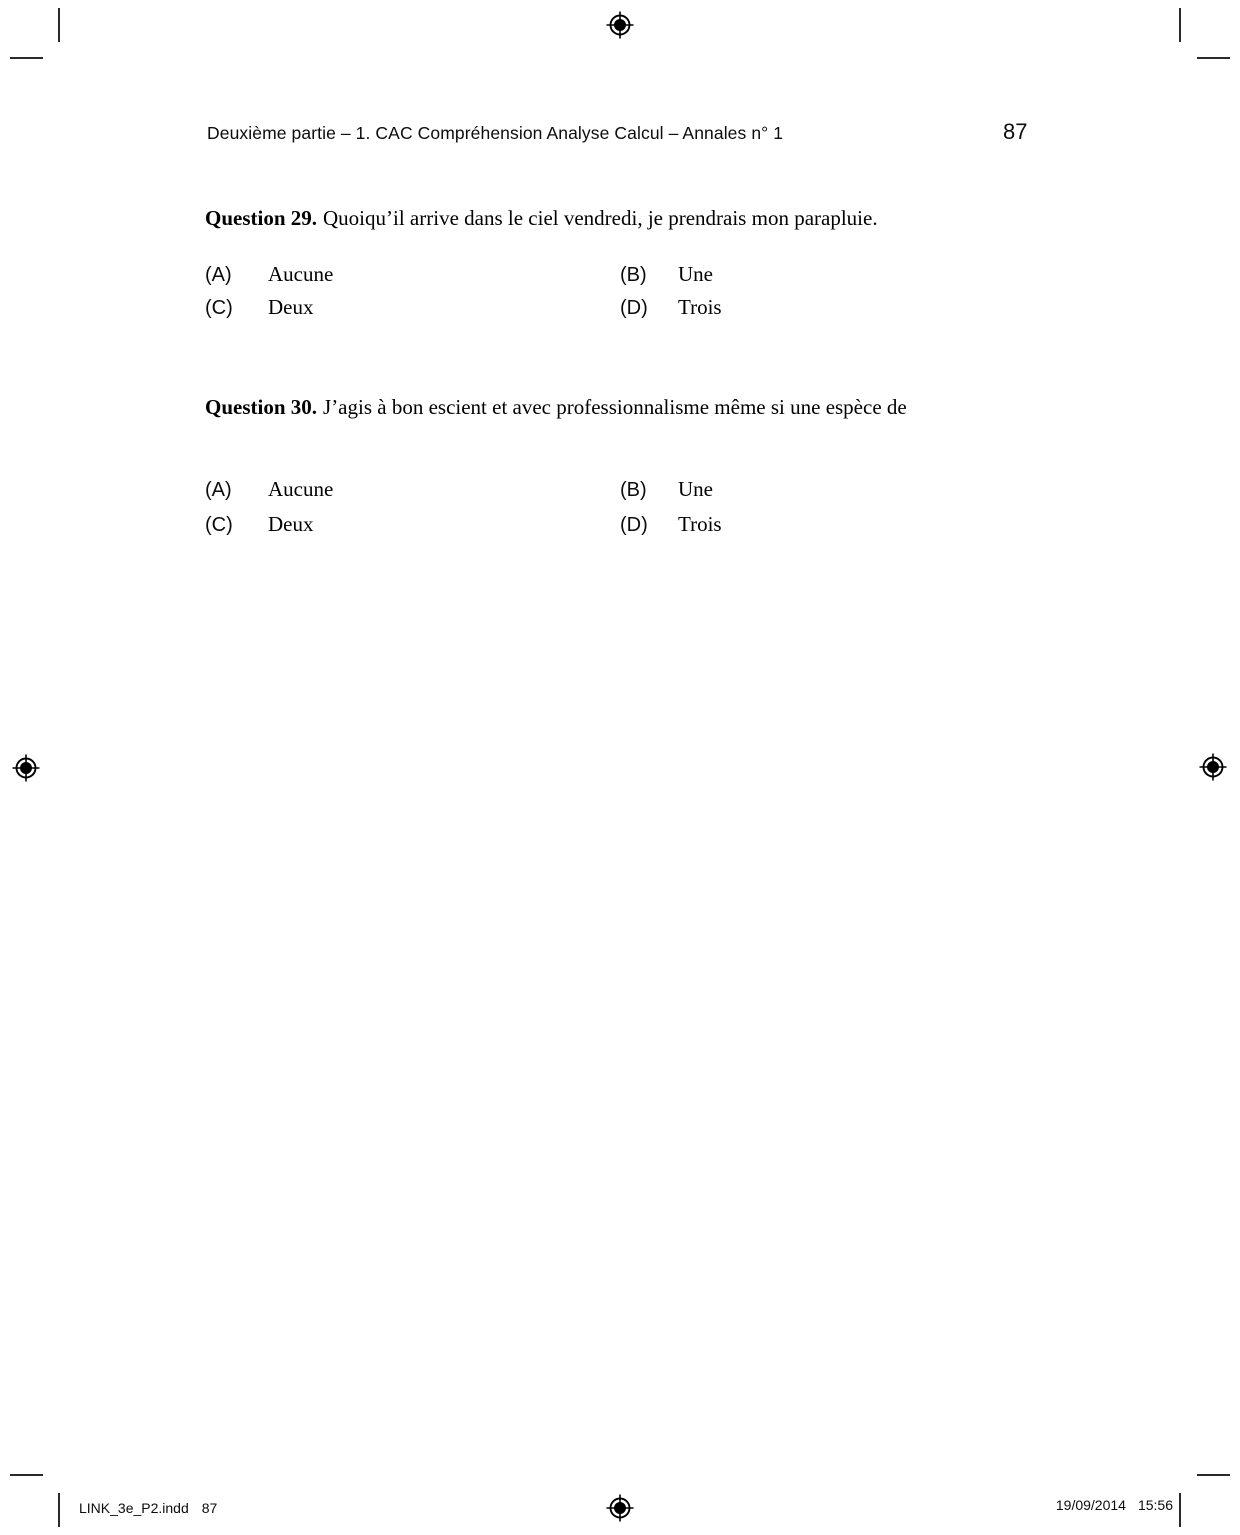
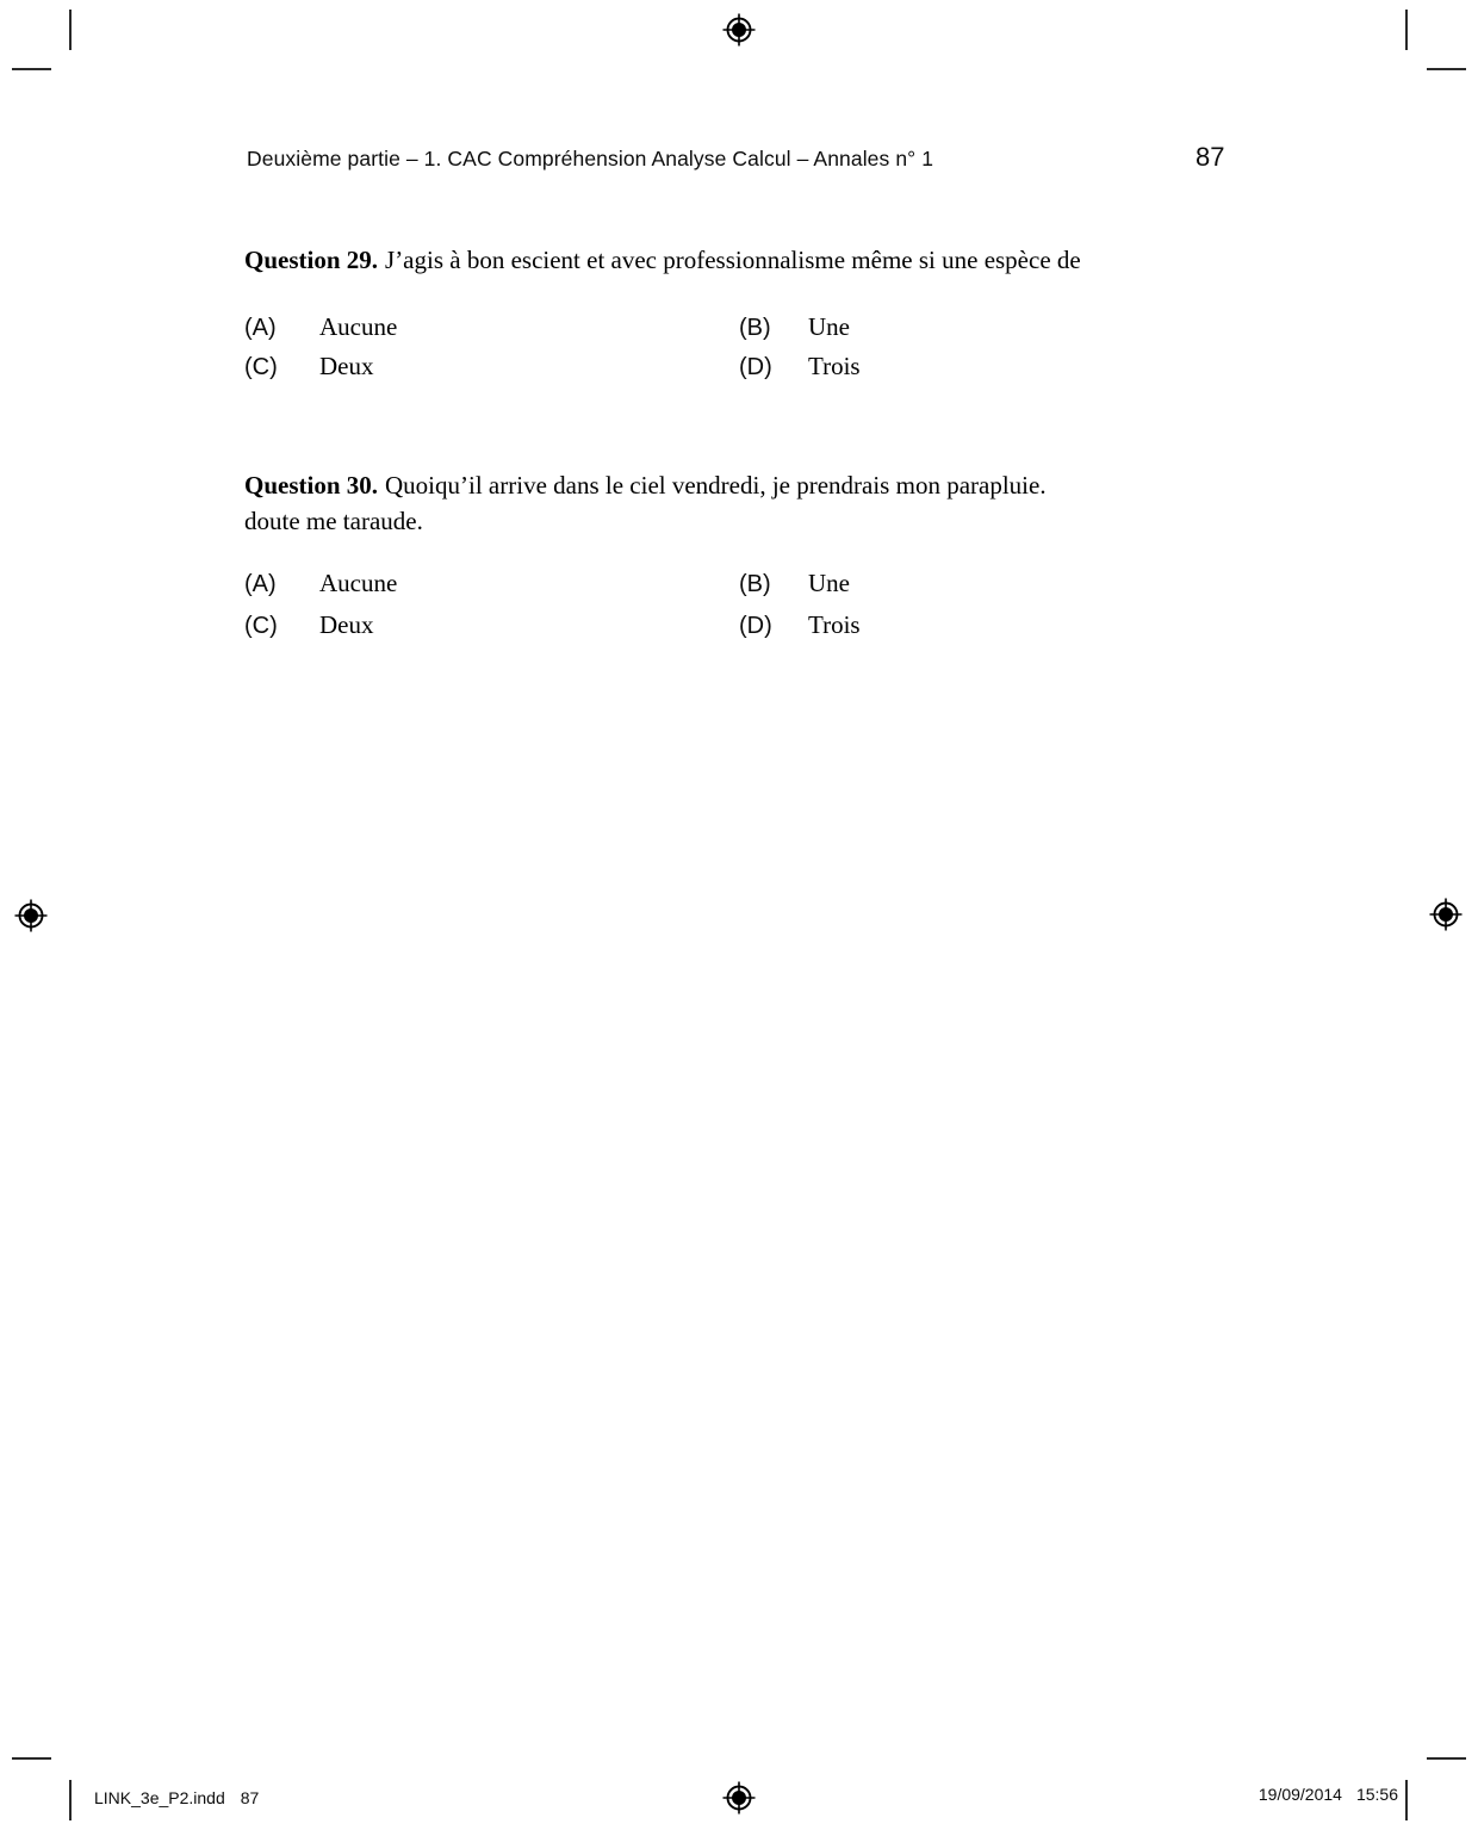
  Deuxième partie – 1. CAC Compréhension Analyse Calcul – Annales n° 1
  87
- Question 29. Quoiqu’il arrive dans le ciel vendredi, je prendrais mon parapluie.
+ Question 29. J’agis à bon escient et avec professionnalisme même si une espèce de
  (A)
  Aucune
  (B)
  Une
  (C)
  Deux
  (D)
  Trois
- Question 30. J’agis à bon escient et avec professionnalisme même si une espèce de
+ Question 30. Quoiqu’il arrive dans le ciel vendredi, je prendrais mon parapluie.
+ doute me taraude.
  (A)
  Aucune
  (B)
  Une
  (C)
  Deux
  (D)
  Trois
  LINK_3e_P2.indd 87
  19/09/2014 15:56
